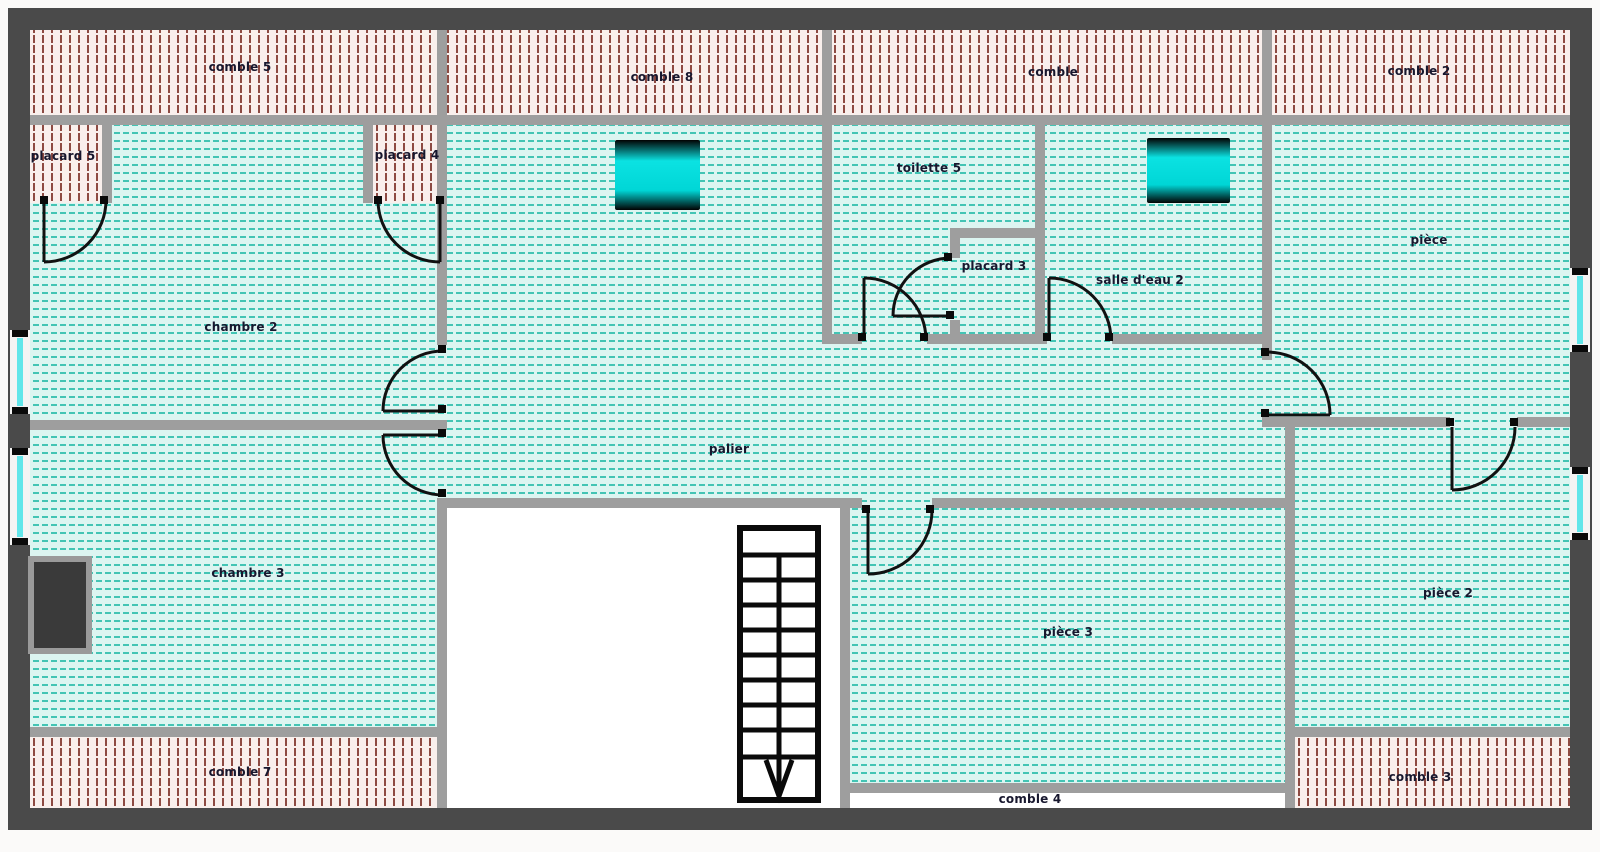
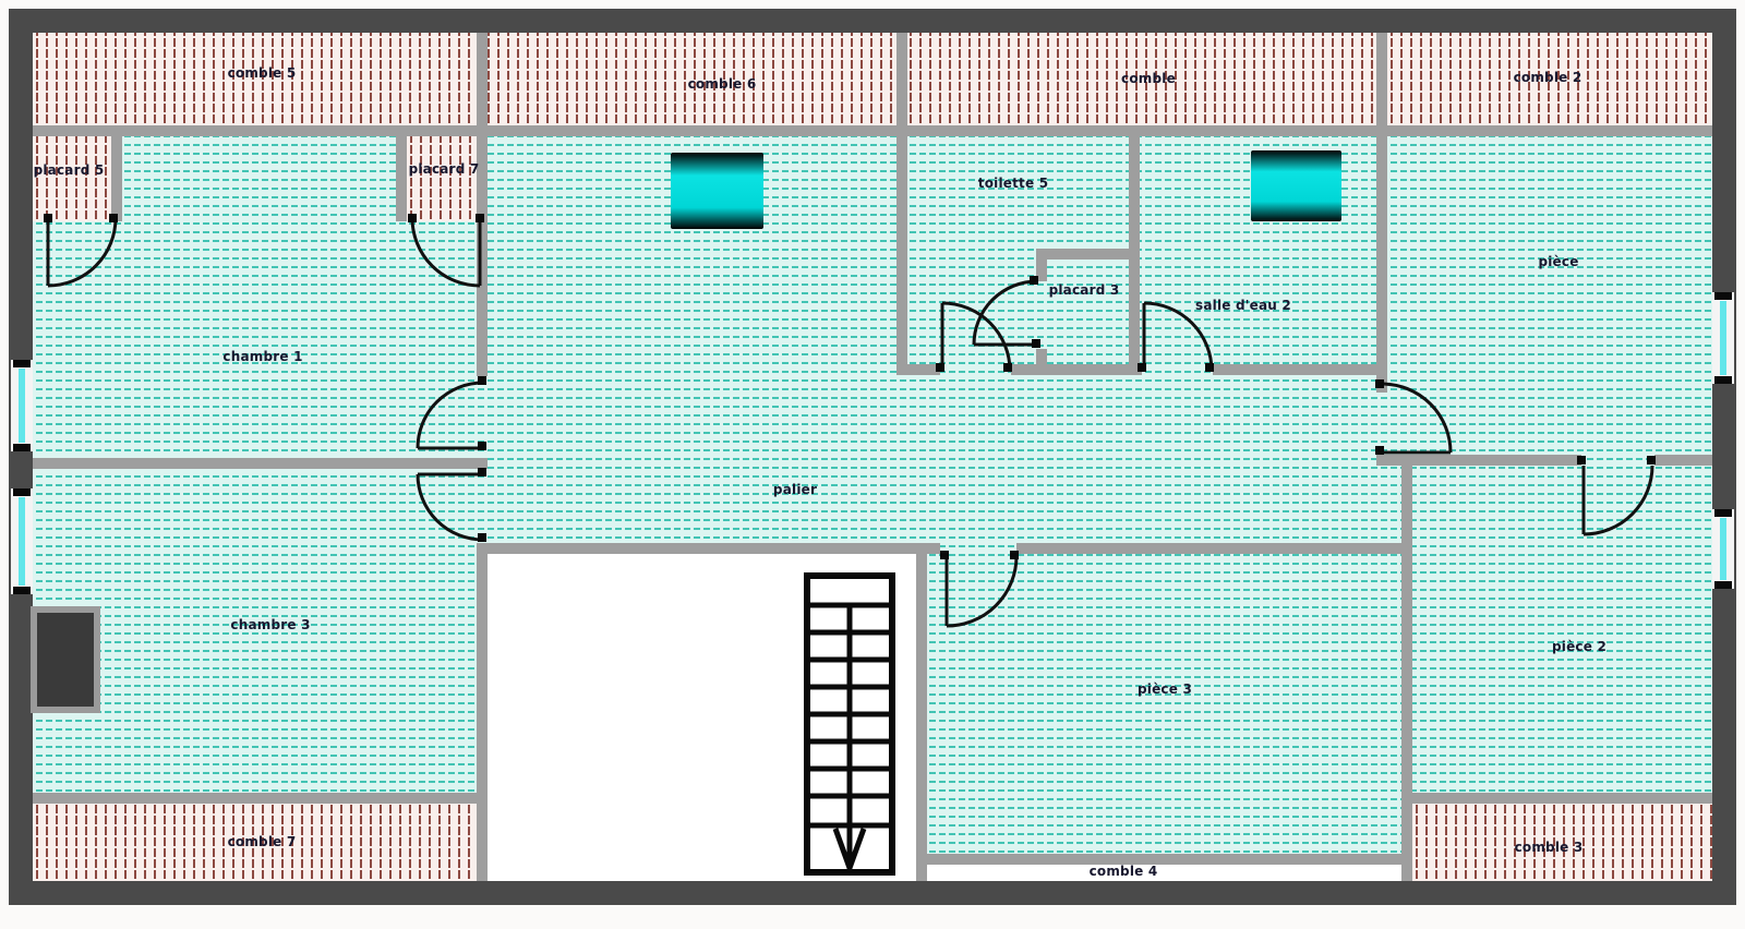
  comble 5
- comble 8
+ comble 6
  comble
  comble 2
  placard 5
- placard 4
+ placard 7
- chambre 2
+ chambre 1
  toilette 5
  placard 3
  salle d'eau 2
  pièce
  palier
  chambre 3
  pièce 2
  pièce 3
  comble 7
  comble 4
  comble 3
